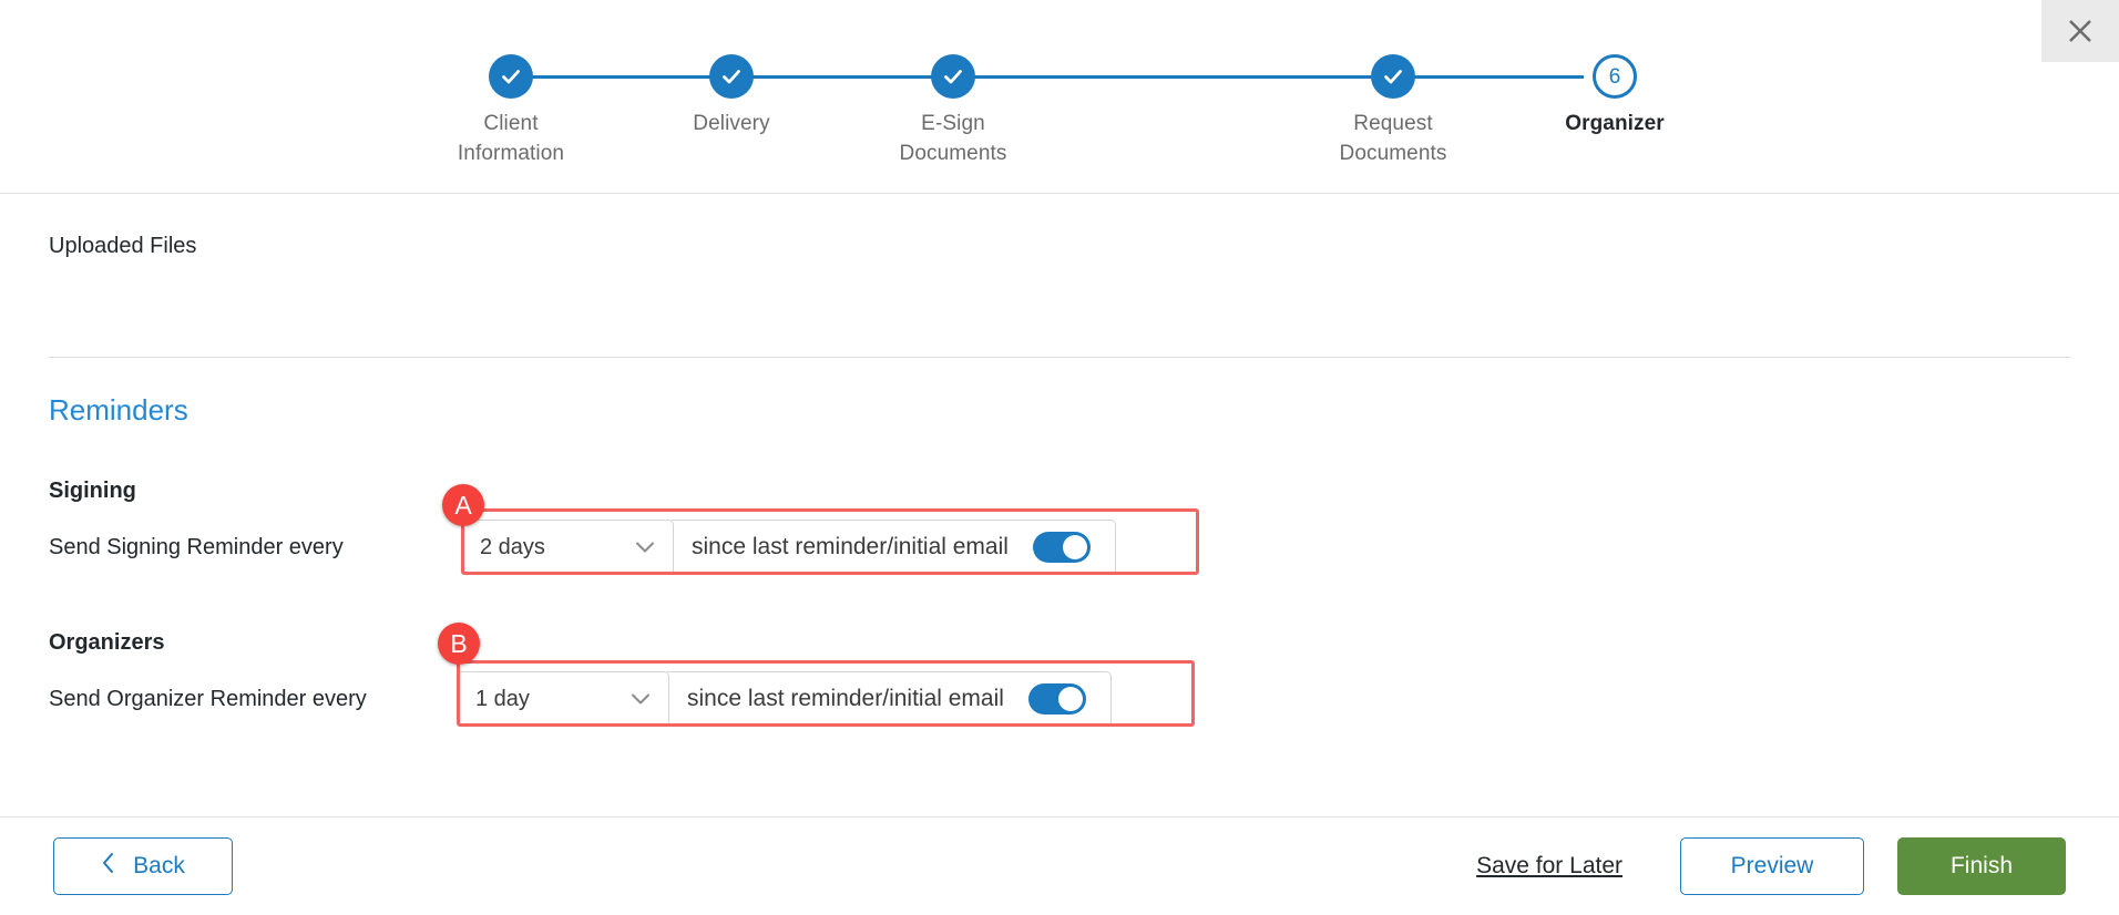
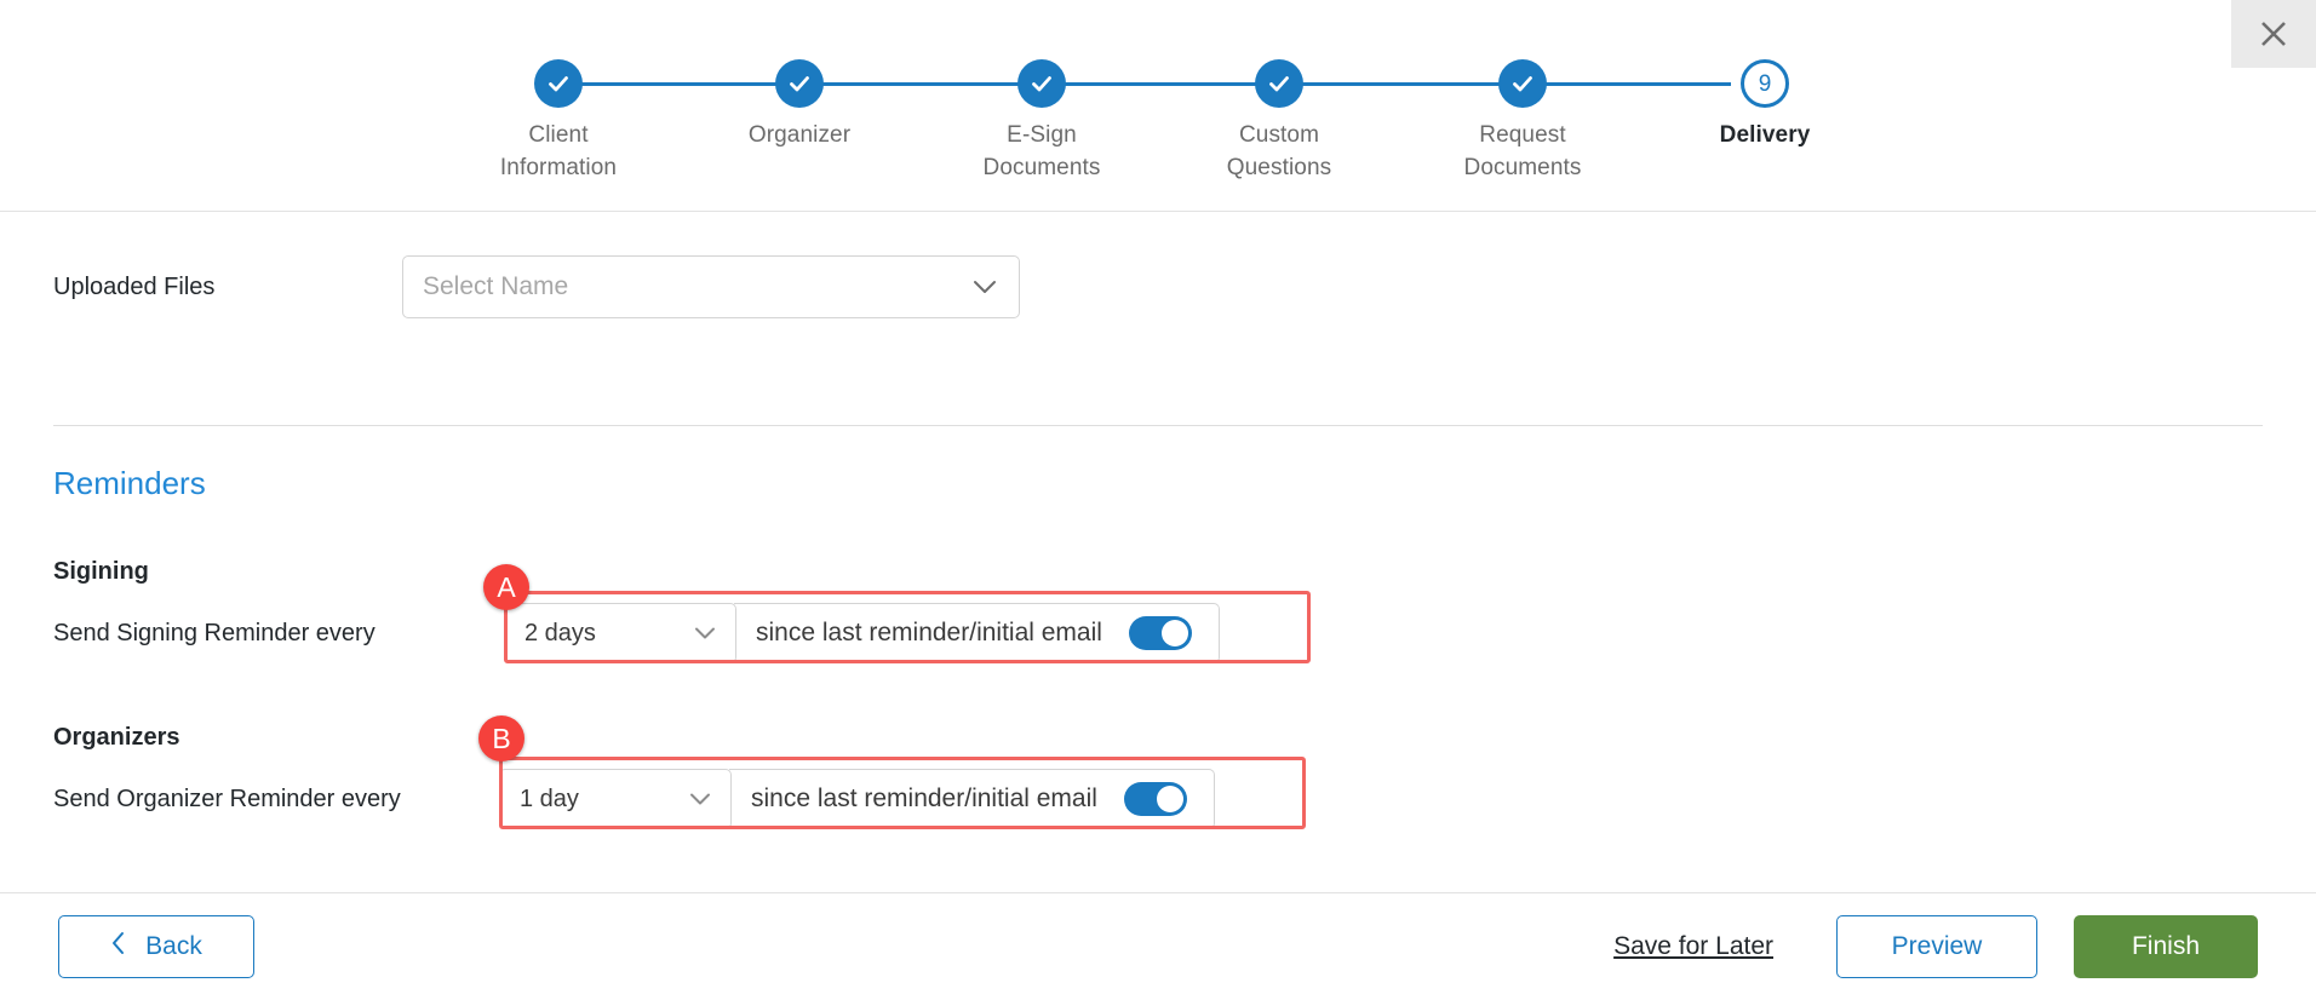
  Client
  Information
- Delivery
+ Organizer
  E-Sign
  Documents
+ Custom
+ Questions
  Request
  Documents
- 6
+ 9
- Organizer
+ Delivery
  Uploaded Files
+ Select Name
  Reminders
  Sigining
  Send Signing Reminder every
  2 days
  since last reminder/initial email
  A
  Organizers
  Send Organizer Reminder every
  1 day
  since last reminder/initial email
  B
  Back
  Save for Later
  Preview
  Finish
